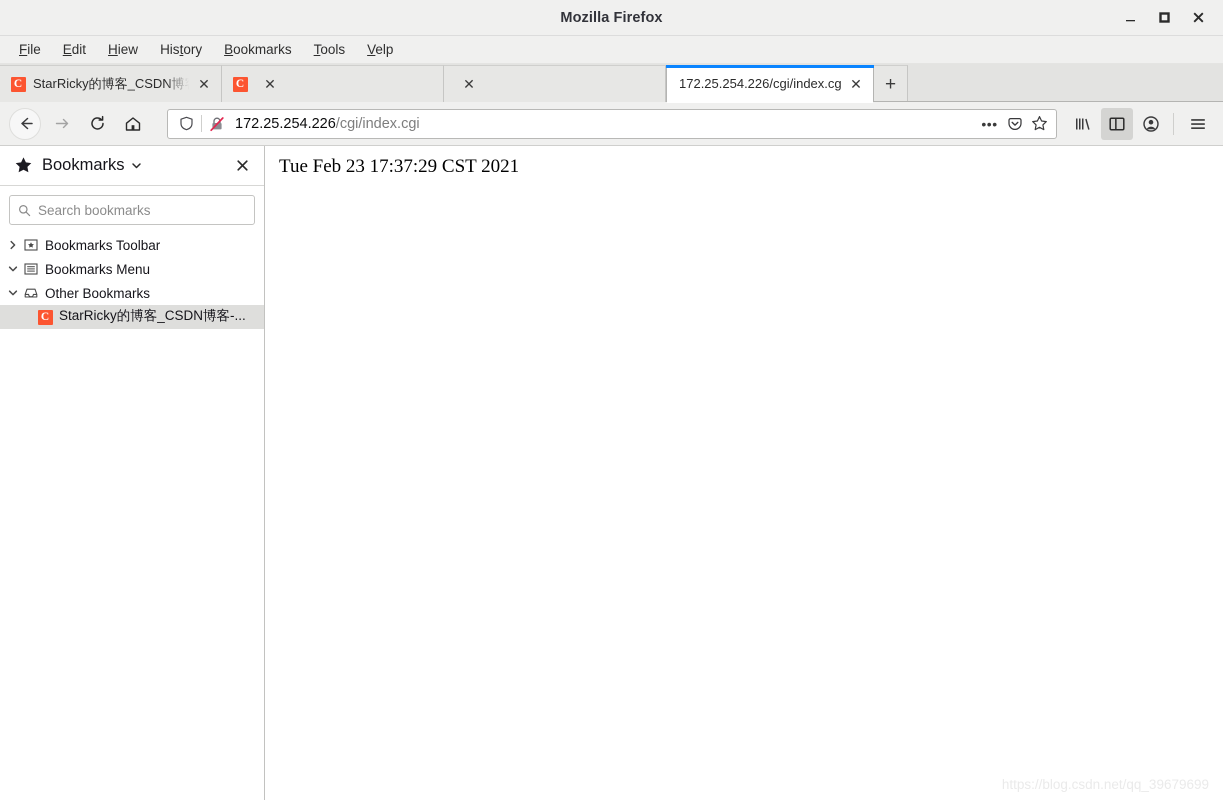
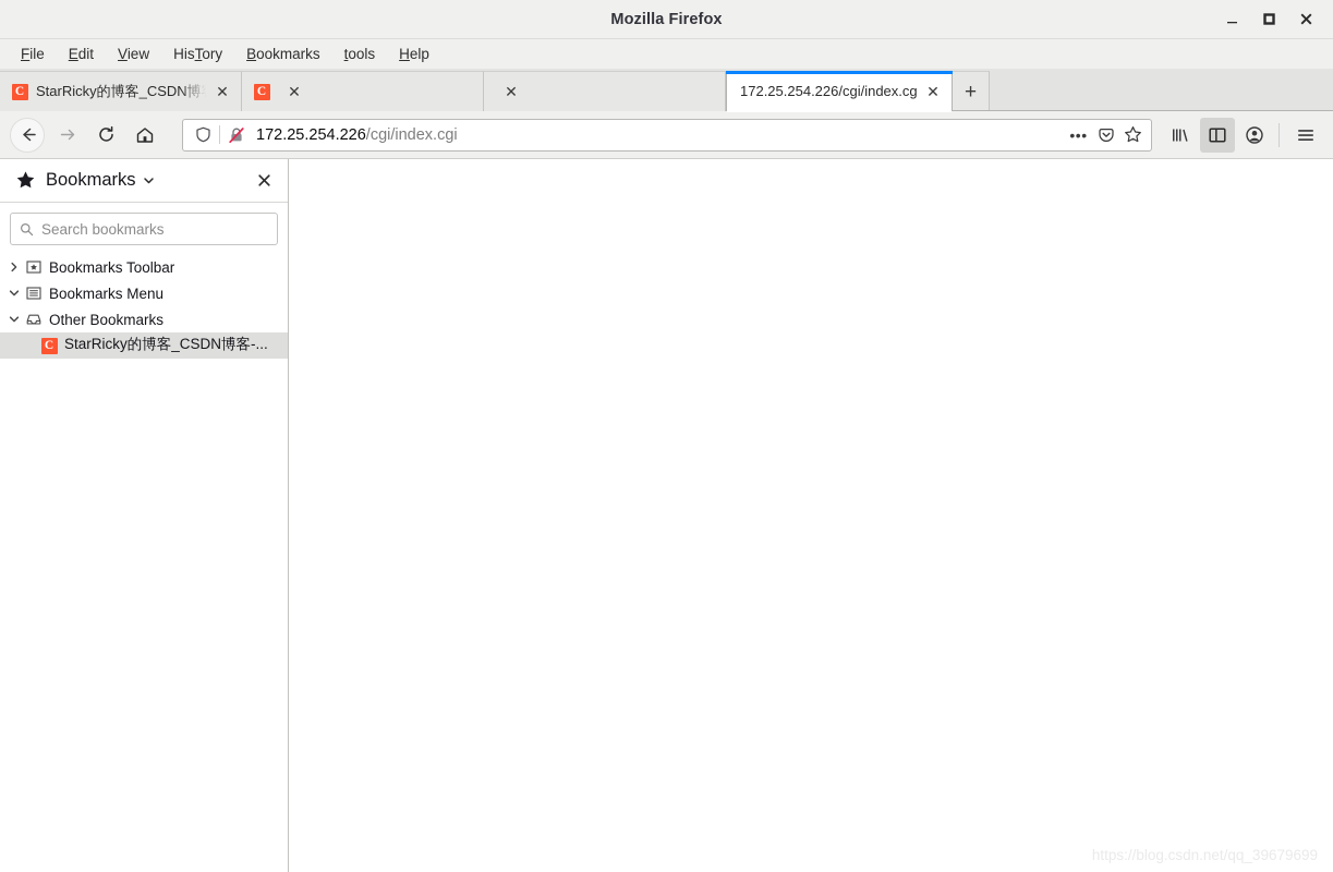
  Mozilla Firefox
  File
  Edit
- Hiew
+ View
- History
+ HisTory
  Bookmarks
- Tools
+ tools
- Velp
+ Help
  C
  StarRicky的博客_CSDN博
  ✕
  C
  ✕
  ✕
  172.25.254.226/cgi/index.cg
  ✕
  +
  172.25.254.226/cgi/index.cgi
  •••
  Bookmarks
  Search bookmarks
  Bookmarks Toolbar
  Bookmarks Menu
  Other Bookmarks
  C
  StarRicky的博客_CSDN博客-...
- Tue Feb 23 17:37:29 CST 2021
